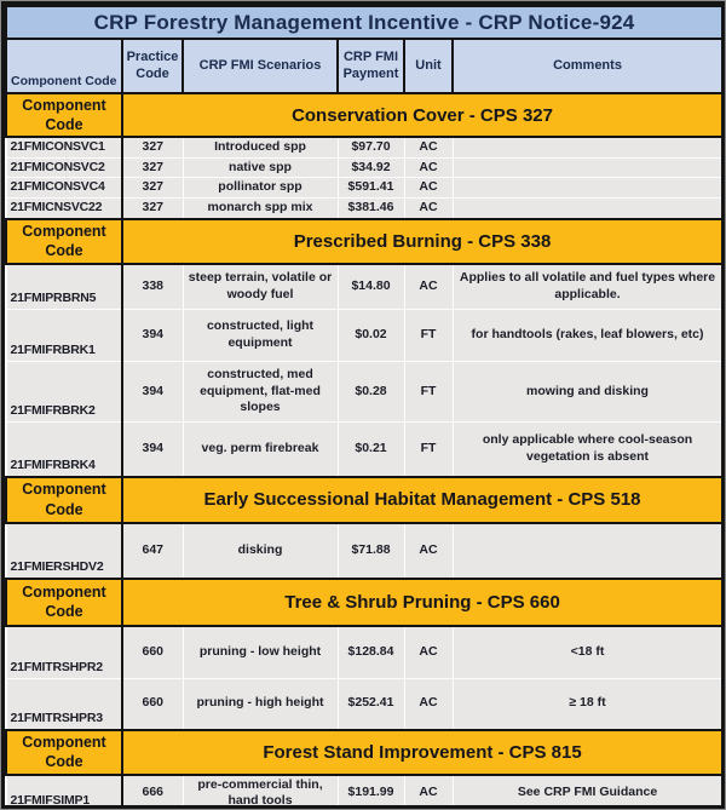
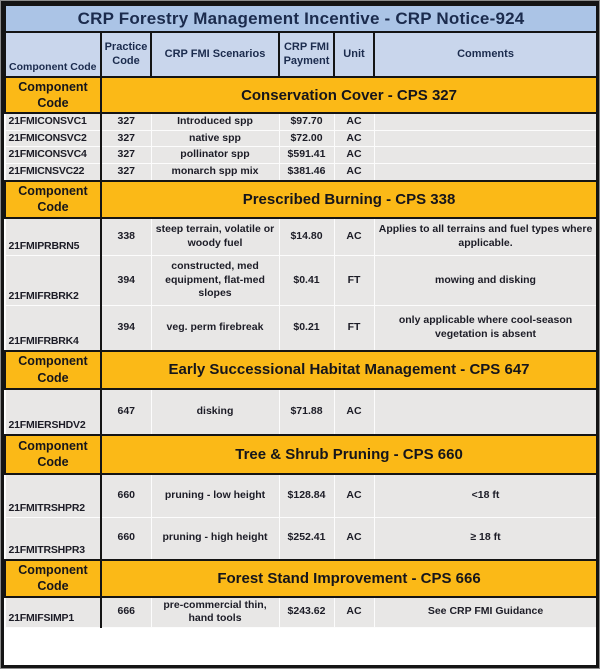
  CRP Forestry Management Incentive - CRP Notice-924
  Component Code	Practice Code	CRP FMI Scenarios	CRP FMI Payment	Unit	Comments
  Component Code	Conservation Cover - CPS 327
  21FMICONSVC1	327	Introduced spp	$97.70	AC
- 21FMICONSVC2	327	native spp	$34.92	AC
+ 21FMICONSVC2	327	native spp	$72.00	AC
  21FMICONSVC4	327	pollinator spp	$591.41	AC
  21FMICNSVC22	327	monarch spp mix	$381.46	AC
  Component Code	Prescribed Burning - CPS 338
- 21FMIPRBRN5	338	steep terrain, volatile or woody fuel	$14.80	AC	Applies to all volatile and fuel types where applicable.
+ 21FMIPRBRN5	338	steep terrain, volatile or woody fuel	$14.80	AC	Applies to all terrains and fuel types where applicable.
- 21FMIFRBRK1	394	constructed, light equipment	$0.02	FT	for handtools (rakes, leaf blowers, etc)
- 21FMIFRBRK2	394	constructed, med equipment, flat-med slopes	$0.28	FT	mowing and disking
+ 21FMIFRBRK2	394	constructed, med equipment, flat-med slopes	$0.41	FT	mowing and disking
  21FMIFRBRK4	394	veg. perm firebreak	$0.21	FT	only applicable where cool-season vegetation is absent
- Component Code	Early Successional Habitat Management - CPS 518
+ Component Code	Early Successional Habitat Management - CPS 647
  21FMIERSHDV2	647	disking	$71.88	AC
  Component Code	Tree & Shrub Pruning - CPS 660
  21FMITRSHPR2	660	pruning - low height	$128.84	AC	<18 ft
  21FMITRSHPR3	660	pruning - high height	$252.41	AC	≥ 18 ft
- Component Code	Forest Stand Improvement - CPS 815
+ Component Code	Forest Stand Improvement - CPS 666
- 21FMIFSIMP1	666	pre-commercial thin, hand tools	$191.99	AC	See CRP FMI Guidance
+ 21FMIFSIMP1	666	pre-commercial thin, hand tools	$243.62	AC	See CRP FMI Guidance
